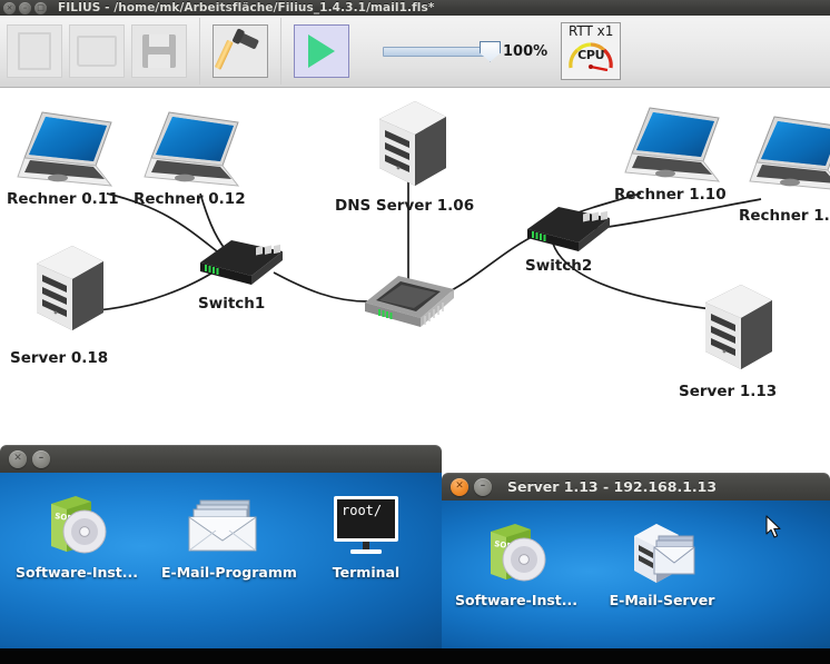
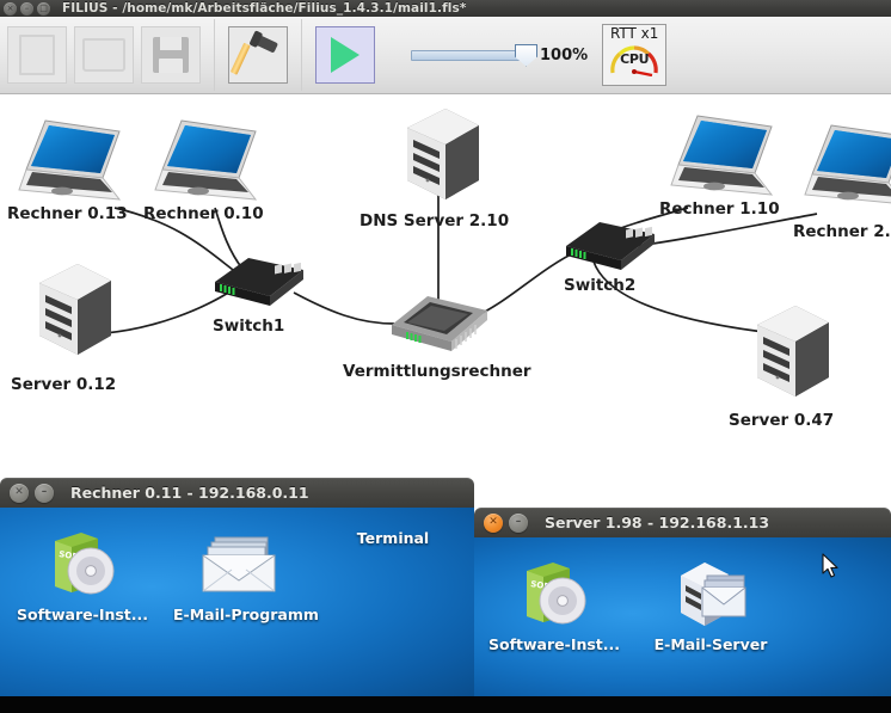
  ×
  –
  □
  FILIUS - /home/mk/Arbeitsfläche/Filius_1.4.3.1/mail1.fls*
  100%
  RTT x1
  CPU
- Rechner 0.11
+ Rechner 0.13
- Rechner 0.12
+ Rechner 0.10
  Rechner 1.10
- Rechner 1.
+ Rechner 2.
- DNS Server 1.06
+ DNS Server 2.10
- Server 0.18
+ Server 0.12
- Server 1.13
+ Server 0.47
  Switch1
  Switch2
+ Vermittlungsrechner
  ✕
  –
+ Rechner 0.11 - 192.168.0.11
  Software-Inst...
  E-Mail-Programm
- root/
  Terminal
  ✕
  –
- Server 1.13 - 192.168.1.13
+ Server 1.98 - 192.168.1.13
  Software-Inst...
  E-Mail-Server
